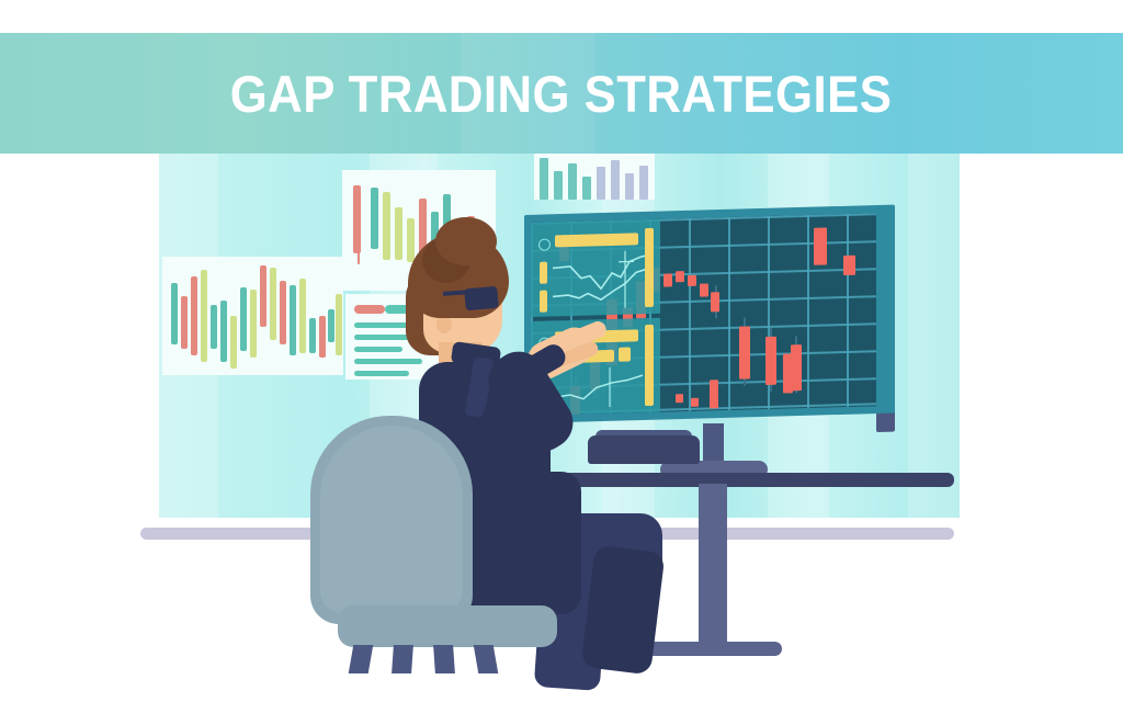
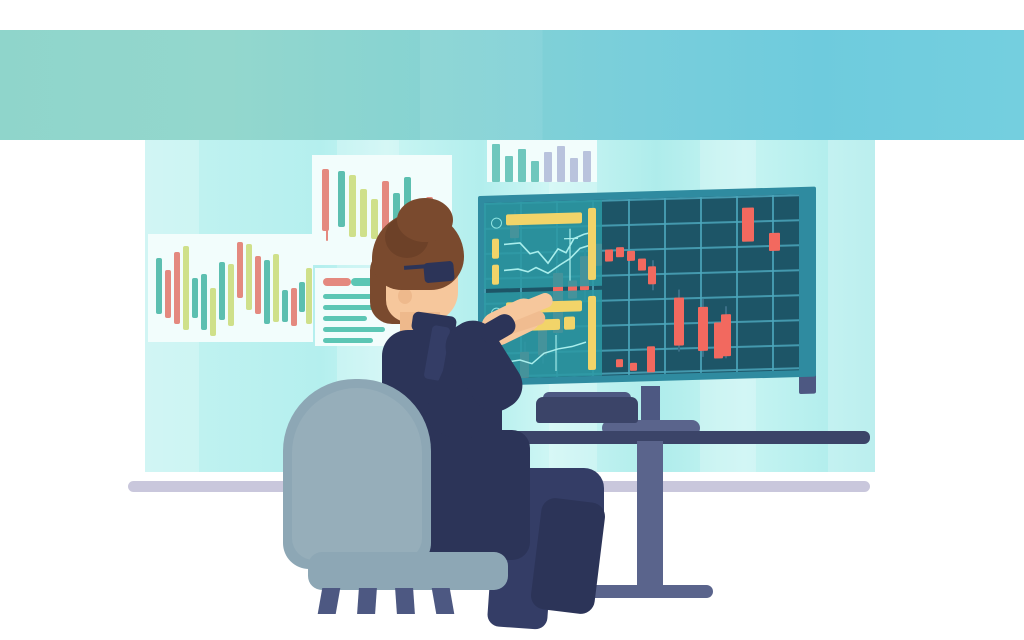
- GAP TRADING STRATEGIES
